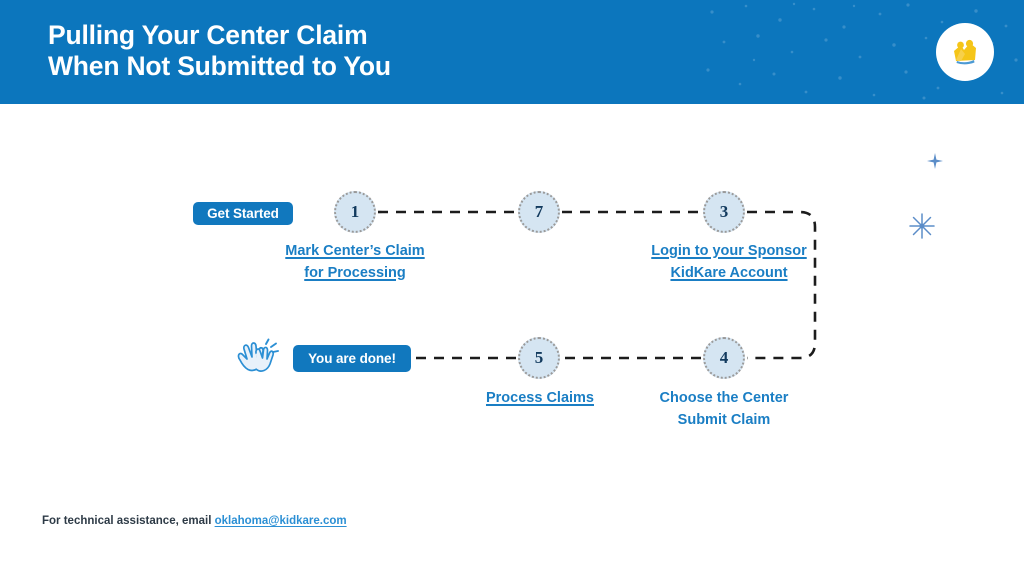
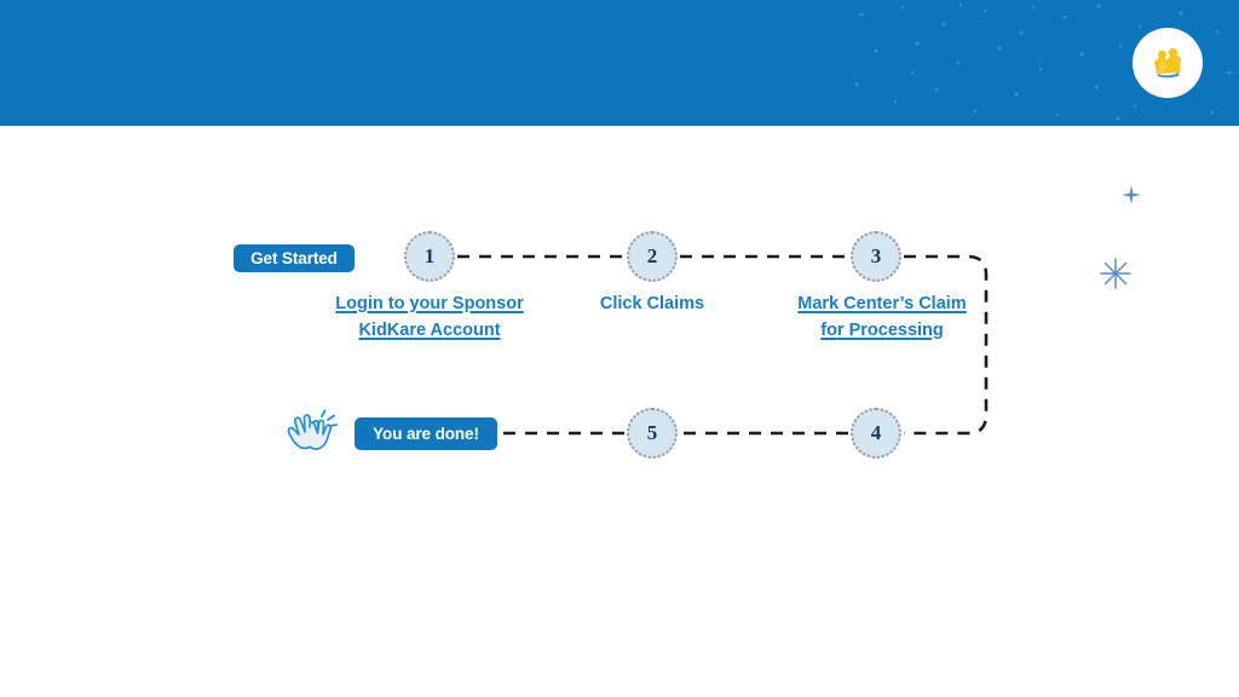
- Pulling Your Center Claim
- When Not Submitted to You
  1
- 7
+ 2
  3
  4
  5
- Mark Center’s Claim for Processing
+ Login to your Sponsor KidKare Account
+ Click Claims
- Login to your Sponsor KidKare Account
+ Mark Center’s Claim for Processing
- Choose the Center Submit Claim
- Process Claims
  Get Started
  You are done!
- For technical assistance, email oklahoma@kidkare.com
